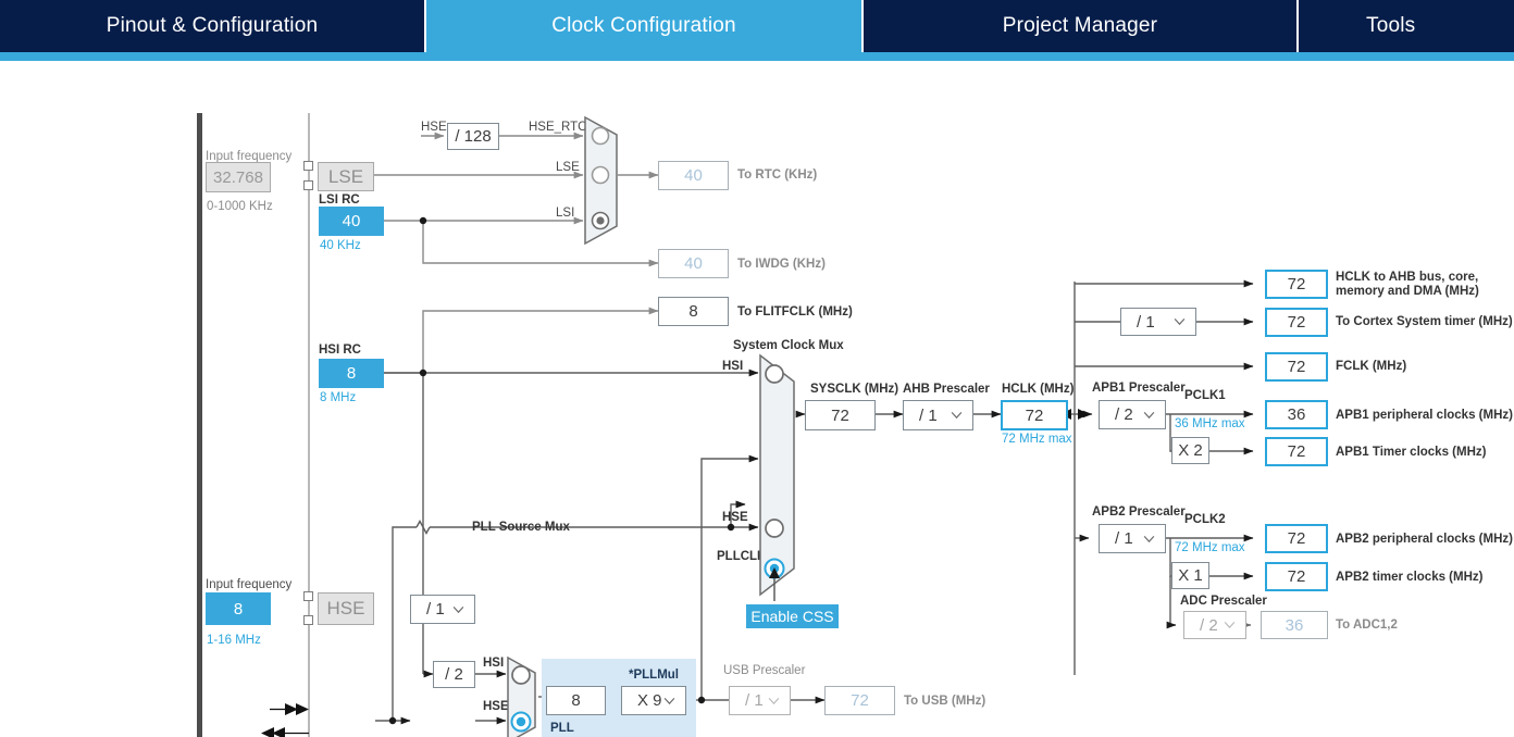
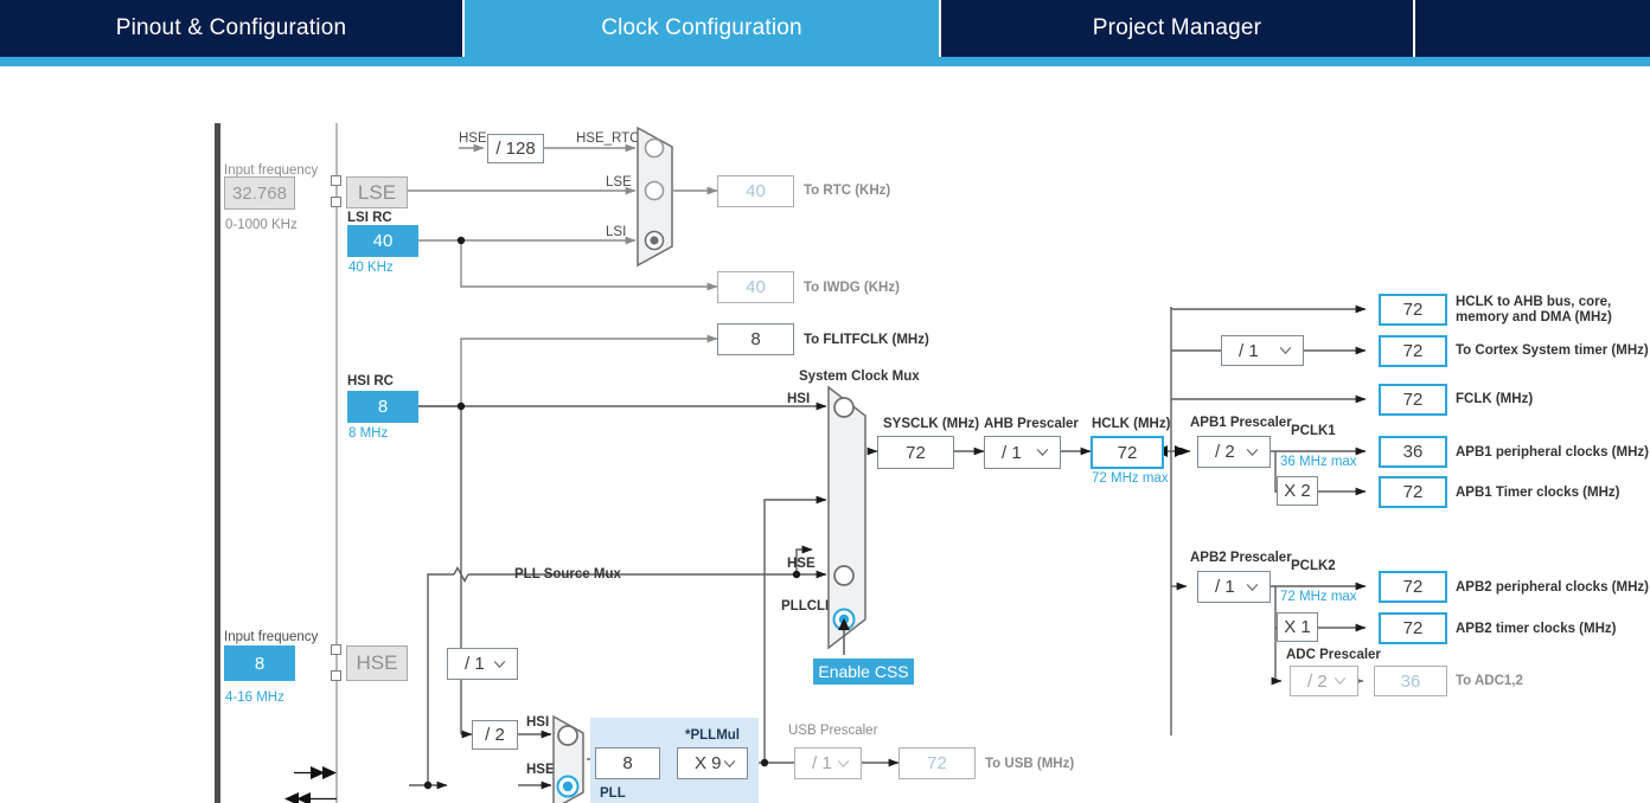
  Pinout & Configuration
  Clock Configuration
  Project Manager
- Tools
  Input frequency
  32.768
  0-1000 KHz
  LSE
  LSI RC
  40
  40 KHz
  HSE
  / 128
  HSE_RTC
  LSE
  LSI
  40
  To RTC (KHz)
  40
  To IWDG (KHz)
  8
  To FLITFCLK (MHz)
  HSI RC
  8
  8 MHz
  System Clock Mux
  HSI
  HSE
  PLLCL
  Enable CSS
  SYSCLK (MHz)
  72
  AHB Prescaler
  / 1
  HCLK (MHz)
  72
  72 MHz max
  PLL Source Mux
  / 2
  HSI
  HSE
  *PLLMul
  8
  X 9
  PLL
  Input frequency
  8
- 1-16 MHz
+ 4-16 MHz
  HSE
  / 1
  USB Prescaler
  / 1
  72
  To USB (MHz)
  72
  HCLK to AHB bus, core,
  memory and DMA (MHz)
  / 1
  72
  To Cortex System timer (MHz)
  72
  FCLK (MHz)
  APB1 Prescaler
  / 2
  PCLK1
  36 MHz max
  36
  APB1 peripheral clocks (MHz)
  X 2
  72
  APB1 Timer clocks (MHz)
  APB2 Prescaler
  / 1
  PCLK2
  72 MHz max
  72
  APB2 peripheral clocks (MHz)
  X 1
  72
  APB2 timer clocks (MHz)
  ADC Prescaler
  / 2
  36
  To ADC1,2
